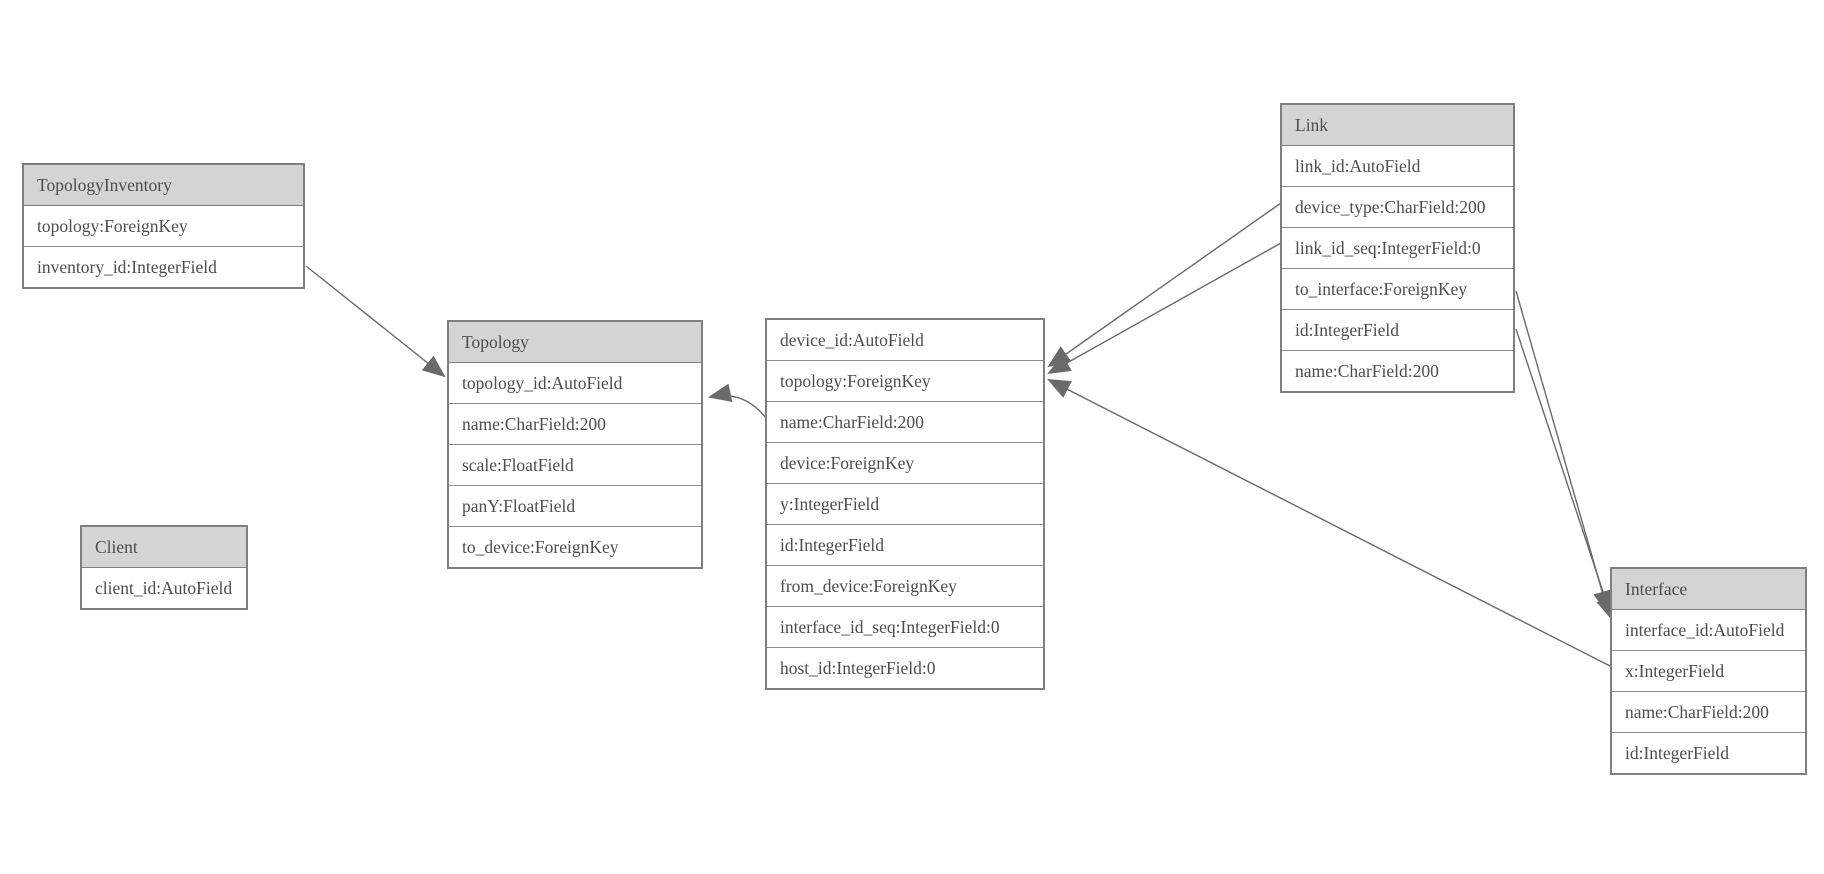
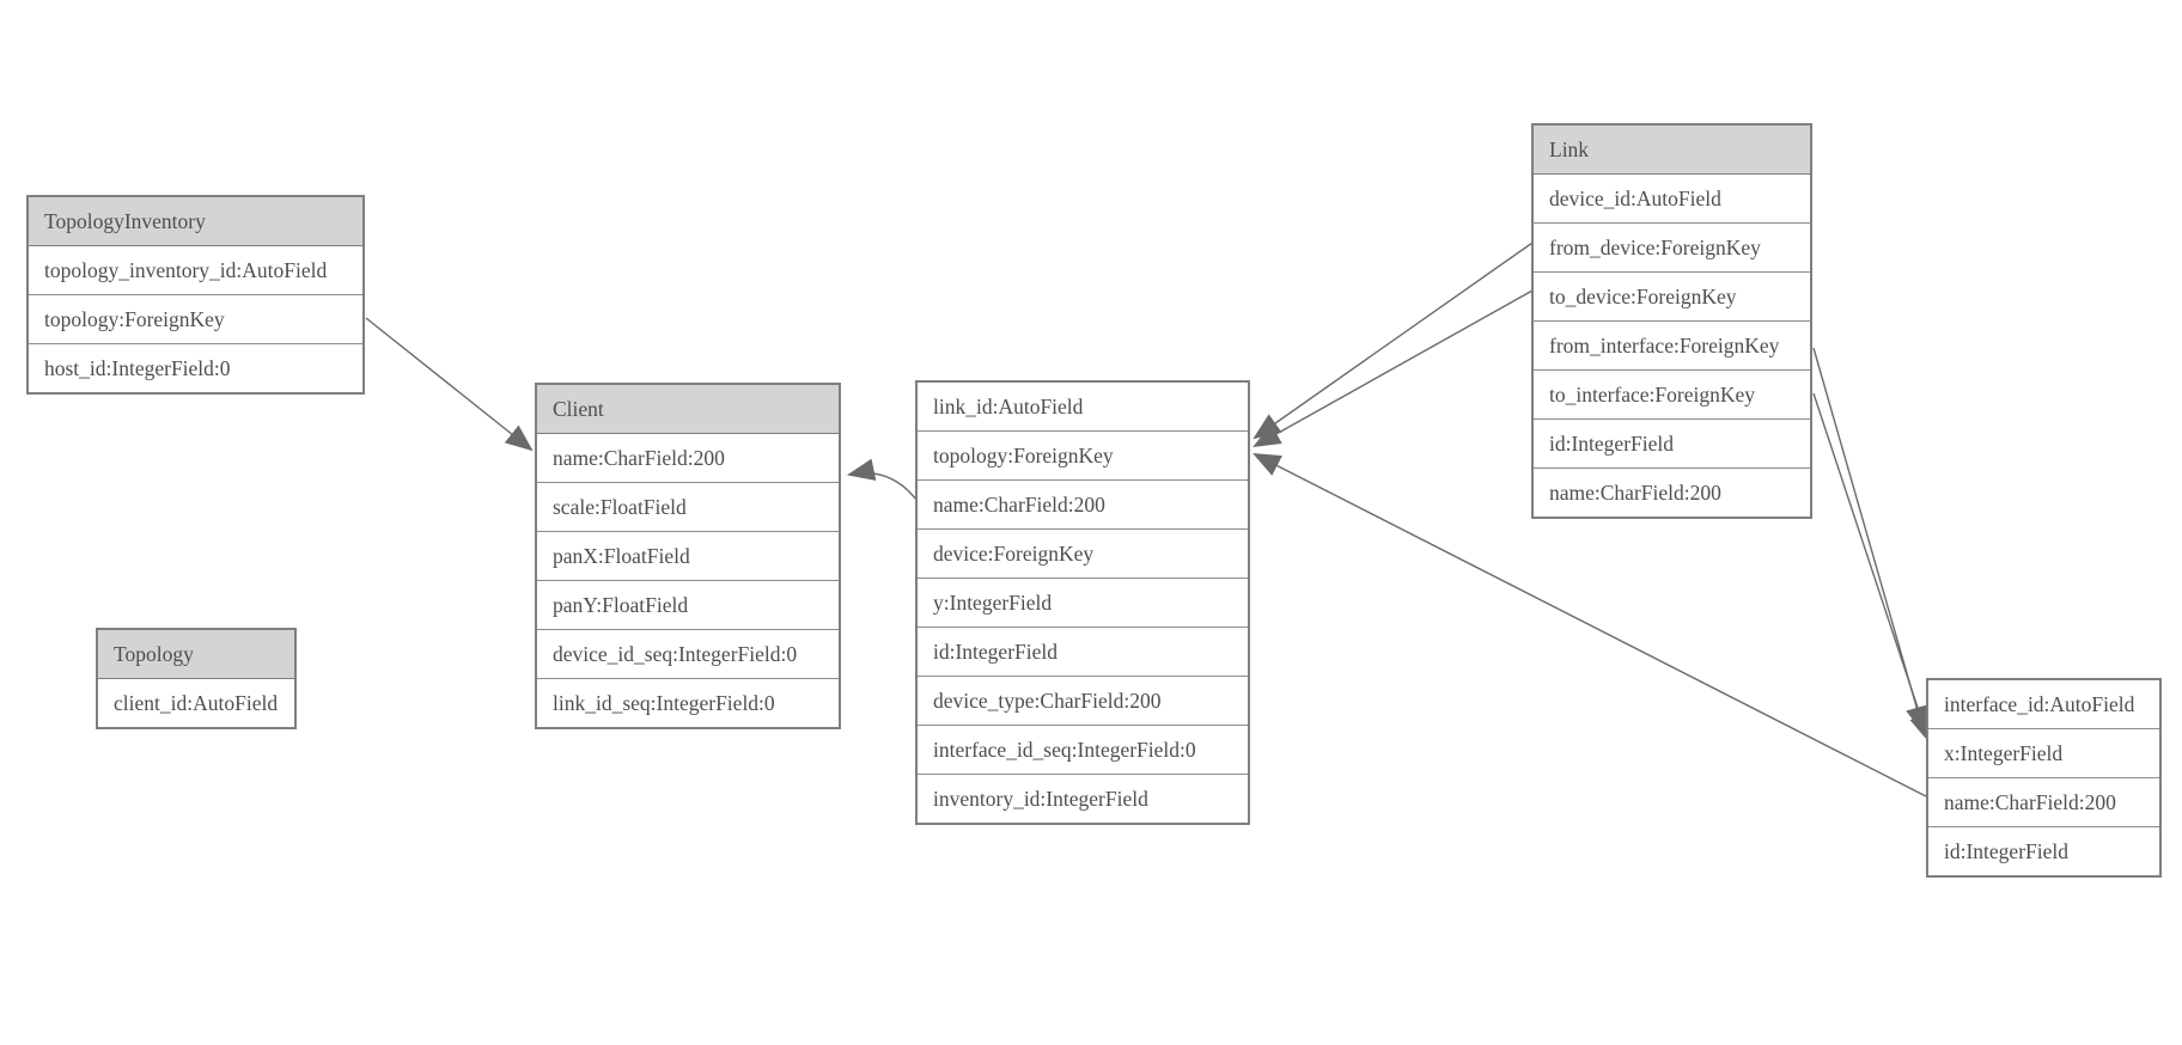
  TopologyInventory
+ topology_inventory_id:AutoField
  topology:ForeignKey
- inventory_id:IntegerField
+ host_id:IntegerField:0
- Topology
+ Client
- topology_id:AutoField
  name:CharField:200
  scale:FloatField
+ panX:FloatField
  panY:FloatField
+ device_id_seq:IntegerField:0
- to_device:ForeignKey
+ link_id_seq:IntegerField:0
- Client
+ Topology
  client_id:AutoField
- device_id:AutoField
+ link_id:AutoField
  topology:ForeignKey
  name:CharField:200
  device:ForeignKey
  y:IntegerField
  id:IntegerField
- from_device:ForeignKey
+ device_type:CharField:200
  interface_id_seq:IntegerField:0
- host_id:IntegerField:0
+ inventory_id:IntegerField
  Link
- link_id:AutoField
+ device_id:AutoField
- device_type:CharField:200
+ from_device:ForeignKey
- link_id_seq:IntegerField:0
+ to_device:ForeignKey
+ from_interface:ForeignKey
  to_interface:ForeignKey
  id:IntegerField
  name:CharField:200
- Interface
  interface_id:AutoField
  x:IntegerField
  name:CharField:200
  id:IntegerField
